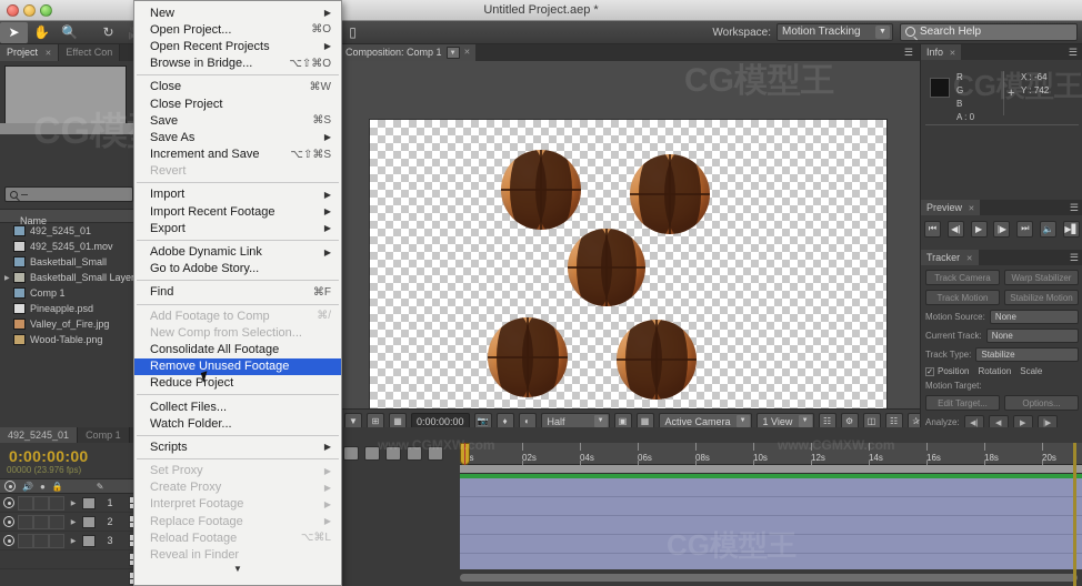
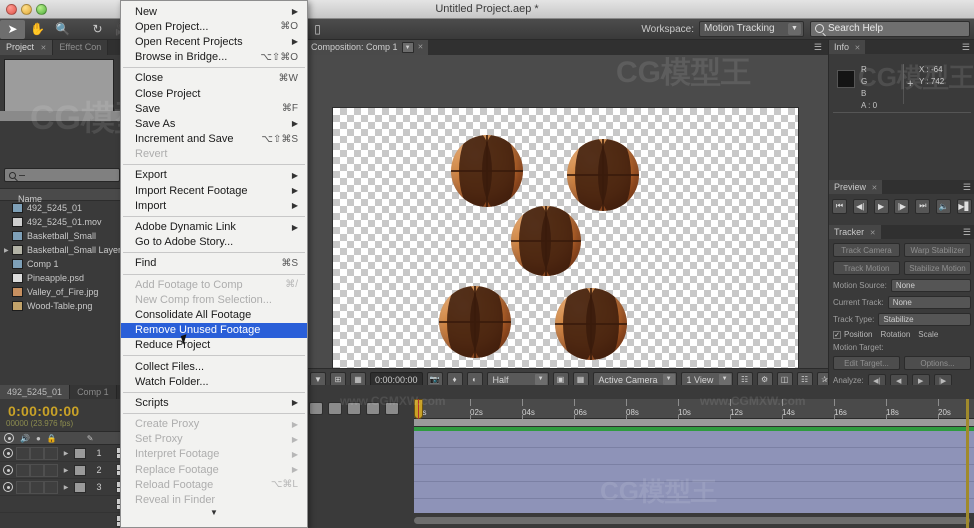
  Untitled Project.aep *
  ➤
  ✋
  🔍
  ↻
  ▯
  Workspace:
  Motion Tracking
  Search Help
  Project
  Effect Con
  Name
  492_5245_01
  492_5245_01.mov
  Basketball_Small
  Basketball_Small Laye
  Comp 1
  Pineapple.psd
  Valley_of_Fire.jpg
  Wood-Table.png
  492_5245_01
  Comp 1
  0:00:00:00
  00000 (23.976 fps)
  🔊
  ●
  🔒
  ✎
  1
  2
  3
  Composition: Comp 1
  ☰
  ▼
  ⊞
  ▦
  0:00:00:00
  📷
  ♦
  ◐
  Half
  ▣
  ▦
  Active Camera
  1 View
  ☷
  ⚙
  ◫
  ☷
  ✰
  Info
  ☰
  R
  G
  B
  A : 0
  +
  X : -64
  Y : 742
  Preview
  ☰
  ⏮
  ◀|
  ▶
  |▶
  ⏭
  🔈
  ▶▋
  Tracker
  ☰
  Track Camera
  Warp Stabilizer
  Track Motion
  Stabilize Motion
  Motion Source:
  None
  Current Track:
  None
  Track Type:
  Stabilize
  Position
  Rotation
  Scale
  Motion Target:
  Edit Target...
  Options...
  Analyze:
  02s
  04s
  06s
  08s
  10s
  12s
  14s
  16s
  18s
  20s
  New
  ▶
  Open Project...
  ⌘O
  Open Recent Projects
  ▶
  Browse in Bridge...
  ⌥⇧⌘O
  Close
  ⌘W
  Close Project
  Save
- ⌘S
+ ⌘F
  Save As
  ▶
  Increment and Save
  ⌥⇧⌘S
  Revert
- Import
+ Export
  ▶
  Import Recent Footage
  ▶
- Export
+ Import
  ▶
  Adobe Dynamic Link
  ▶
  Go to Adobe Story...
  Find
- ⌘F
+ ⌘S
  Add Footage to Comp
  ⌘/
  New Comp from Selection...
  Consolidate All Footage
  Remove Unused Footage
  Reduce Project
  Collect Files...
  Watch Folder...
  Scripts
  ▶
- Set Proxy
+ Create Proxy
  ▶
- Create Proxy
+ Set Proxy
  ▶
  Interpret Footage
  ▶
  Replace Footage
  ▶
  Reload Footage
  ⌥⌘L
  Reveal in Finder
  ▼
  CG模型王
  CG模型王
  www.CGMXW.com
  www.CGMXW.com
